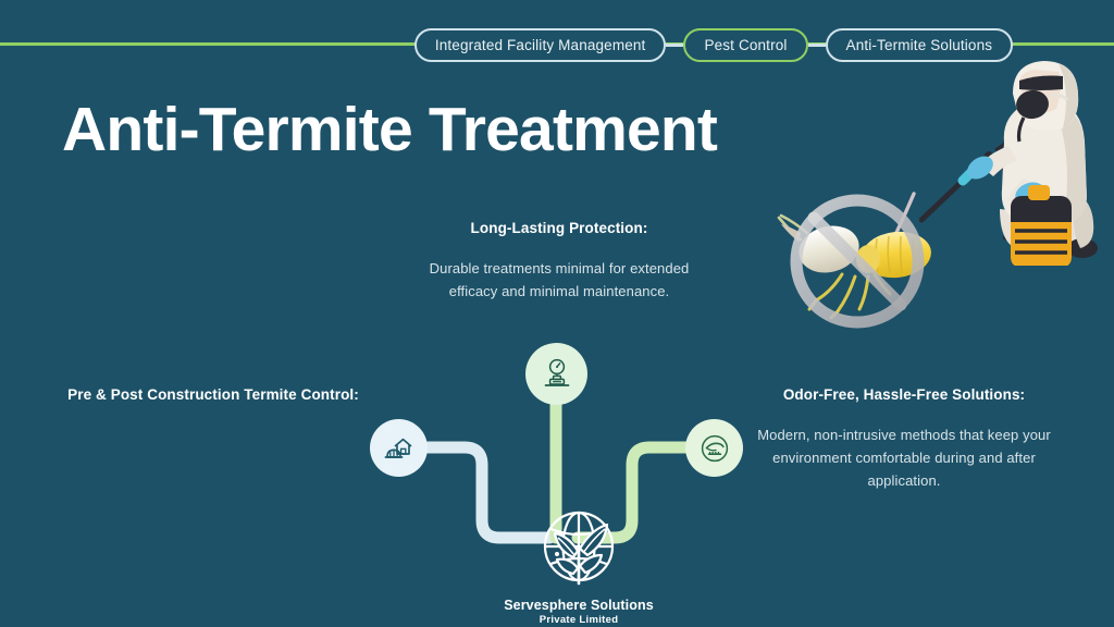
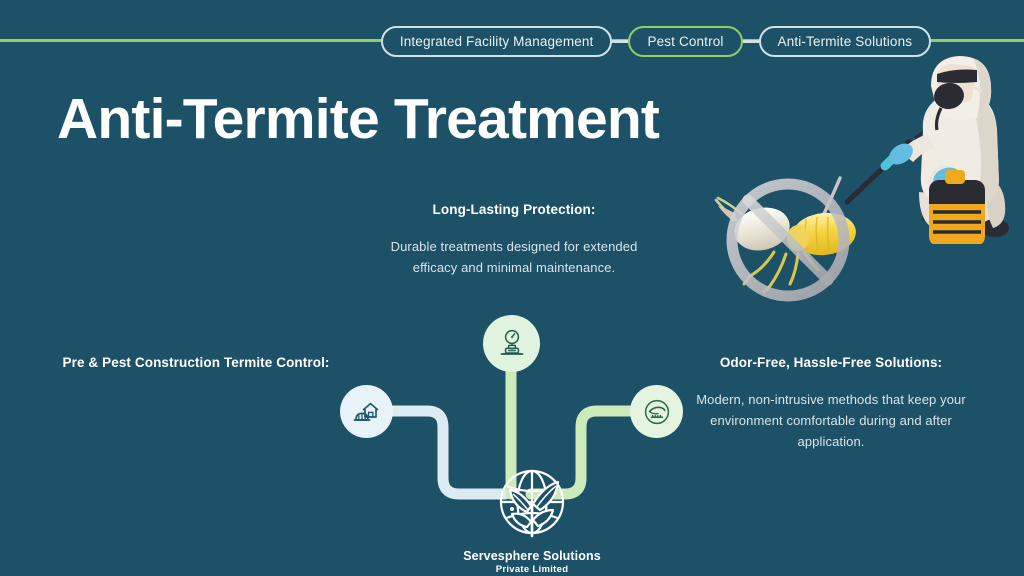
  Integrated Facility Management
  Pest Control
  Anti-Termite Solutions
  Anti-Termite Treatment
  Long-Lasting Protection:
- Durable treatments minimal for extended efficacy and minimal maintenance.
+ Durable treatments designed for extended efficacy and minimal maintenance.
- Pre & Post Construction Termite Control:
+ Pre & Pest Construction Termite Control:
  Odor-Free, Hassle-Free Solutions:
  Modern, non-intrusive methods that keep your environment comfortable during and after application.
  Servesphere Solutions
  Private Limited
